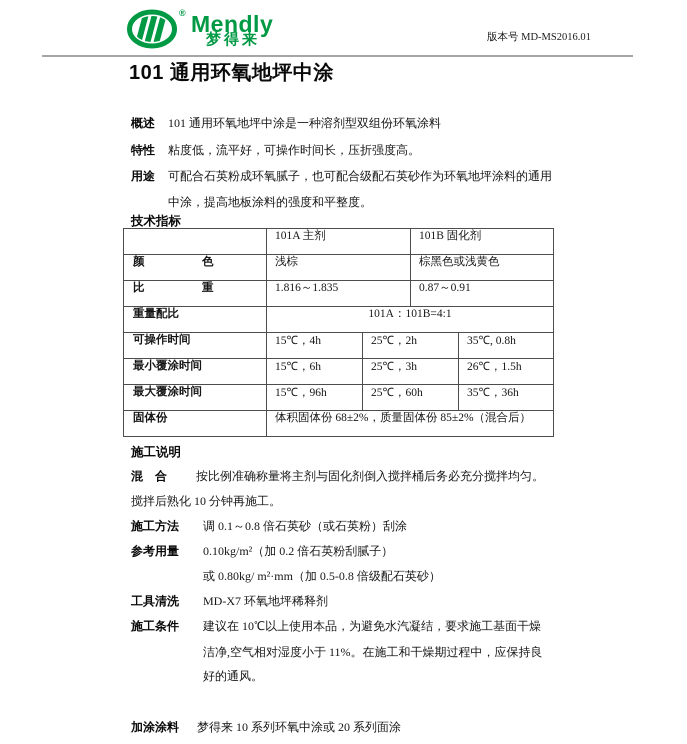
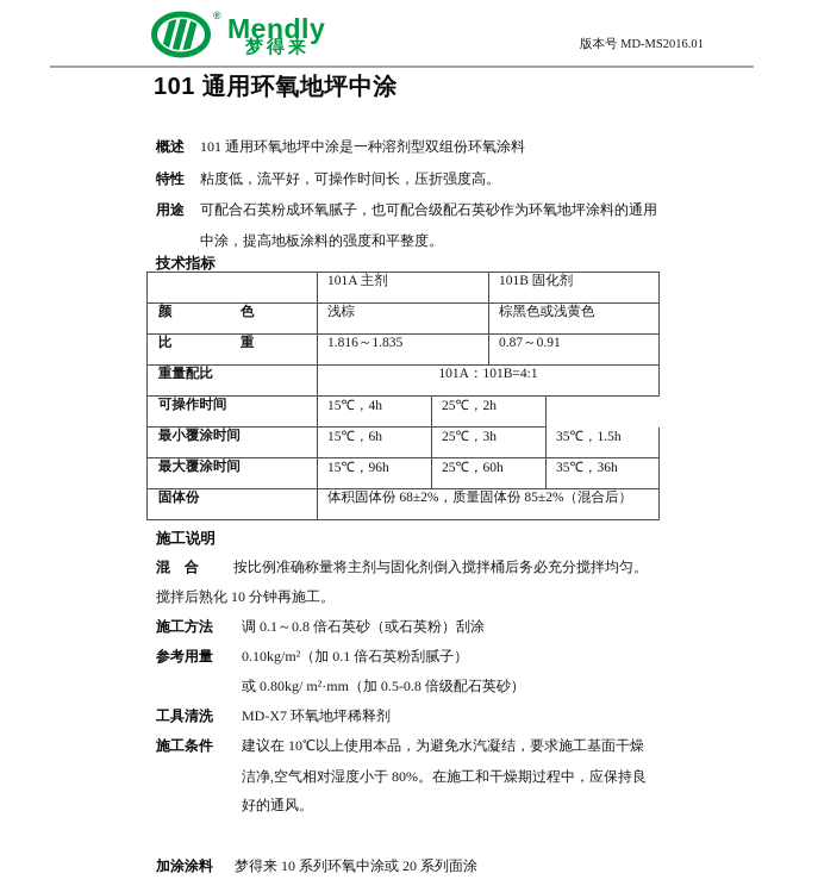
  ®
  Mendly
  梦得来
  版本号 MD-MS2016.01
  101 通用环氧地坪中涂
  概述
  101 通用环氧地坪中涂是一种溶剂型双组份环氧涂料
  特性
  粘度低，流平好，可操作时间长，压折强度高。
  用途
  可配合石英粉成环氧腻子，也可配合级配石英砂作为环氧地坪涂料的通用
  中涂，提高地板涂料的强度和平整度。
  技术指标
  101A 主剂
  101B 固化剂
  颜 色
  浅棕
  棕黑色或浅黄色
  比 重
  1.816～1.835
  0.87～0.91
  重量配比
  101A：101B=4:1
  可操作时间
  15℃，4h
  25℃，2h
- 35℃, 0.8h
  最小覆涂时间
  15℃，6h
  25℃，3h
- 26℃，1.5h
+ 35℃，1.5h
  最大覆涂时间
  15℃，96h
  25℃，60h
  35℃，36h
  固体份
  体积固体份 68±2%，质量固体份 85±2%（混合后）
  施工说明
  混 合
  按比例准确称量将主剂与固化剂倒入搅拌桶后务必充分搅拌均匀。
  搅拌后熟化 10 分钟再施工。
  施工方法
  调 0.1～0.8 倍石英砂（或石英粉）刮涂
  参考用量
- 0.10kg/m²（加 0.2 倍石英粉刮腻子）
+ 0.10kg/m²（加 0.1 倍石英粉刮腻子）
  或 0.80kg/ m²·mm（加 0.5-0.8 倍级配石英砂）
  工具清洗
  MD-X7 环氧地坪稀释剂
  施工条件
  建议在 10℃以上使用本品，为避免水汽凝结，要求施工基面干燥
- 洁净,空气相对湿度小于 11%。在施工和干燥期过程中，应保持良
+ 洁净,空气相对湿度小于 80%。在施工和干燥期过程中，应保持良
  好的通风。
  加涂涂料
  梦得来 10 系列环氧中涂或 20 系列面涂
